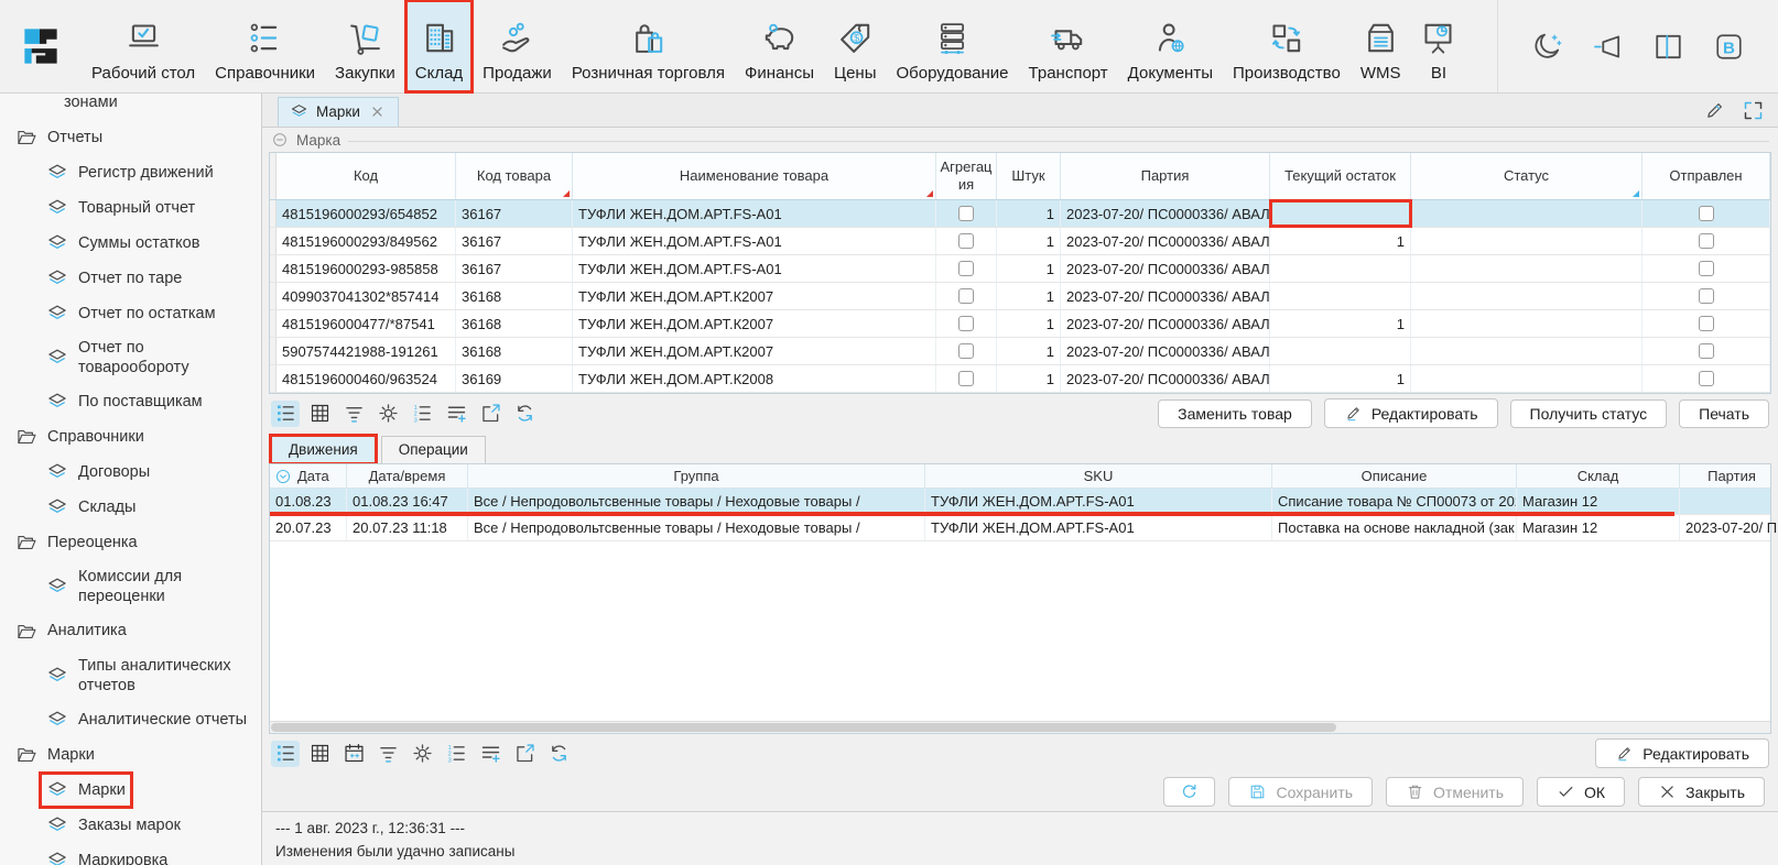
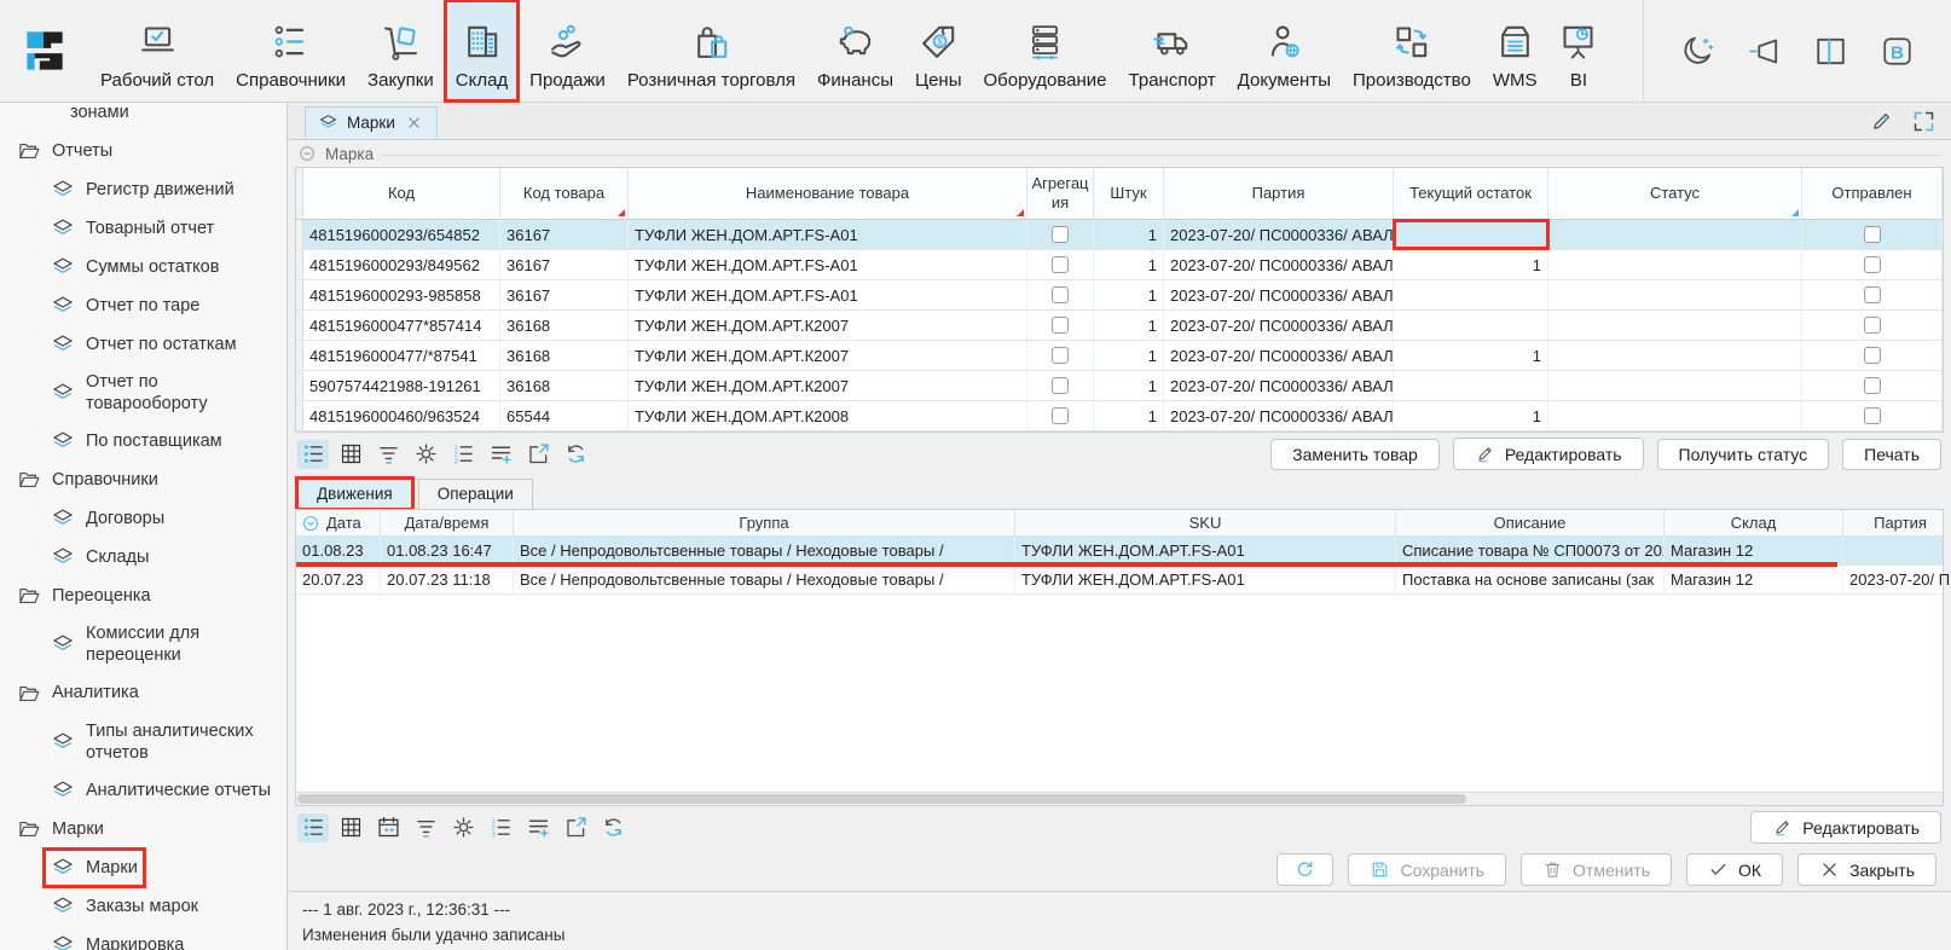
  Рабочий стол
  Справочники
  Закупки
  Склад
  Продажи
  Розничная торговля
  Финансы
  $
  Цены
  Оборудование
  Транспорт
  Документы
  Производство
  WMS
  BI
  B
  зонами
  Отчеты
  Регистр движений
  Товарный отчет
  Суммы остатков
  Отчет по таре
  Отчет по остаткам
  Отчет по товарообороту
  По поставщикам
  Справочники
  Договоры
  Склады
  Переоценка
  Комиссии для переоценки
  Аналитика
  Типы аналитических отчетов
  Аналитические отчеты
  Марки
  Марки
  Заказы марок
  Маркировка
  Марки
  Марка
  Код
  Код товара
  Наименование товара
  Агрегация
  Штук
  Партия
  Текущий остаток
  Статус
  Отправлен
  4815196000293/654852
  36167
  ТУФЛИ ЖЕН.ДОМ.АРТ.FS-A01
  1
  2023-07-20/ ПС0000336/ АВАЛ
  4815196000293/849562
  36167
  ТУФЛИ ЖЕН.ДОМ.АРТ.FS-A01
  1
  2023-07-20/ ПС0000336/ АВАЛ
  1
  4815196000293-985858
  36167
  ТУФЛИ ЖЕН.ДОМ.АРТ.FS-A01
  1
  2023-07-20/ ПС0000336/ АВАЛ
- 4099037041302*857414
+ 4815196000477*857414
  36168
  ТУФЛИ ЖЕН.ДОМ.АРТ.К2007
  1
  2023-07-20/ ПС0000336/ АВАЛ
  4815196000477/*87541
  36168
  ТУФЛИ ЖЕН.ДОМ.АРТ.К2007
  1
  2023-07-20/ ПС0000336/ АВАЛ
  1
  5907574421988-191261
  36168
  ТУФЛИ ЖЕН.ДОМ.АРТ.К2007
  1
  2023-07-20/ ПС0000336/ АВАЛ
  4815196000460/963524
- 36169
+ 65544
  ТУФЛИ ЖЕН.ДОМ.АРТ.К2008
  1
  2023-07-20/ ПС0000336/ АВАЛ
  1
  Заменить товар
  Редактировать
  Получить статус
  Печать
  Движения
  Операции
  Дата
  Дата/время
  Группа
  SKU
  Описание
  Склад
  Партия
  01.08.23
  01.08.23 16:47
  Все / Непродовольтсвенные товары / Неходовые товары /
  ТУФЛИ ЖЕН.ДОМ.АРТ.FS-A01
  Списание товара № СП00073 от 20
  Магазин 12
  20.07.23
  20.07.23 11:18
  Все / Непродовольтсвенные товары / Неходовые товары /
  ТУФЛИ ЖЕН.ДОМ.АРТ.FS-A01
- Поставка на основе накладной (зак
+ Поставка на основе записаны (зак
  Магазин 12
  2023-07-20/ П
  Редактировать
  Сохранить
  Отменить
  ОК
  Закрыть
  --- 1 авг. 2023 г., 12:36:31 ---
  Изменения были удачно записаны
